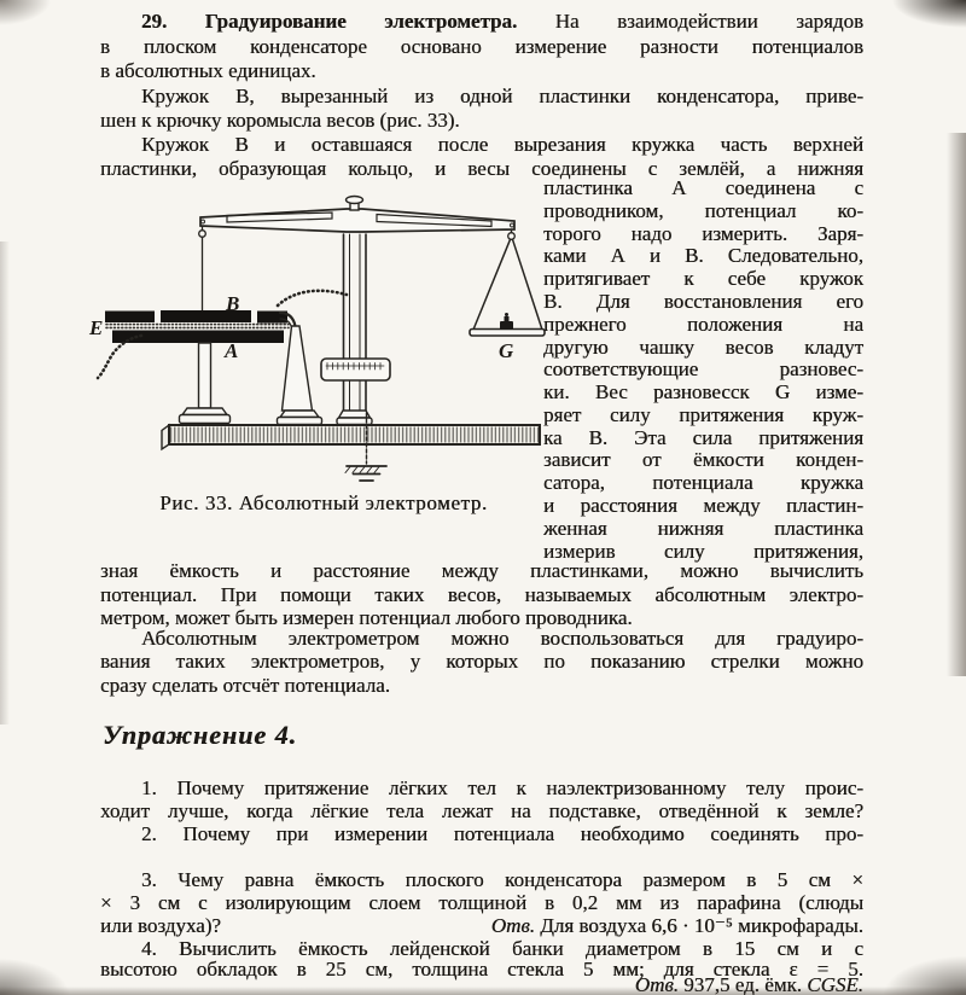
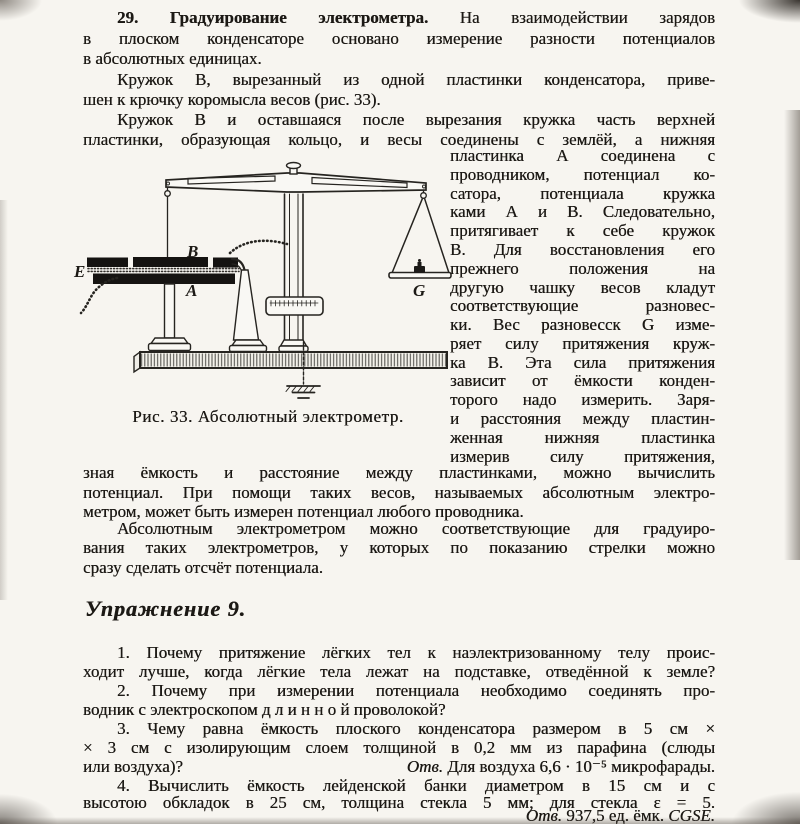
  29. Градуирование электрометра. На взаимодействии заря
  в плоском конденсаторе основано измерение разности потенциа
  в абсолютных единицах.
  Кружок В, вырезанный из одной пластинки конденсатора, приве-
  шен к крючку коромысла весов (рис. 33).
  Кружок В и оставшаяся после вырезания кружка часть верхней
  пластинки, образующая кольцо, и весы соединены с землёй, а нижняя
  пластинка А соединена с
  проводником, потенциал ко-
- торого надо измерить. Заря-
+ сатора, потенциала кружка
  ками А и В. Следовательно,
  притягивает к себе кружок
  В. Для восстановления его
  прежнего положения на
  другую чашку весов кладут
  соответствующие разновес-
  ки. Вес разновесск G изме-
  ряет силу притяжения круж-
  ка В. Эта сила притяжения
  зависит от ёмкости конден-
- сатора, потенциала кружка
+ торого надо измерить. Заря-
  и расстояния между пластин-
  женная нижняя пластинка
  измерив силу притяжения,
  E
  B
  A
  G
  Рис. 33. Абсолютный электрометр.
  зная ёмкость и расстояние между пластинками, можно вычислить
  потенциал. При помощи таких весов, называемых абсолютным электро-
  метром, может быть измерен потенциал любого проводника.
- Абсолютным электрометром можно воспользоваться для градуиро-
+ Абсолютным электрометром можно соответствующие для градуиро-
  вания таких электрометров, у которых по показанию стрелки можно
  сразу сделать отсчёт потенциала.
- Упражнение 4.
+ Упражнение 9.
  1. Почему притяжение лёгких тел к наэлектризованному телу проис-
  ходит лучше, когда лёгкие тела лежат на подставке, отведённой к земле?
  2. Почему при измерении потенциала необходимо соединять про-
+ водник с электроскопом д л и н н о й проволокой?
  3. Чему равна ёмкость плоского конденсатора размером в 5 см ×
  × 3 см с изолирующим слоем толщиной в 0,2 мм из парафина (слюды
  или воздуха)?
  Отв. Для воздуха 6,6 · 10⁻⁵ микрофар
  4. Вычислить ёмкость лейденской банки диаметром в 15 см
  ысотою обкладок в 25 см, толщина стекла 5 мм; для стекла ε
  Отв. 937,5 ед. ёмк. C
